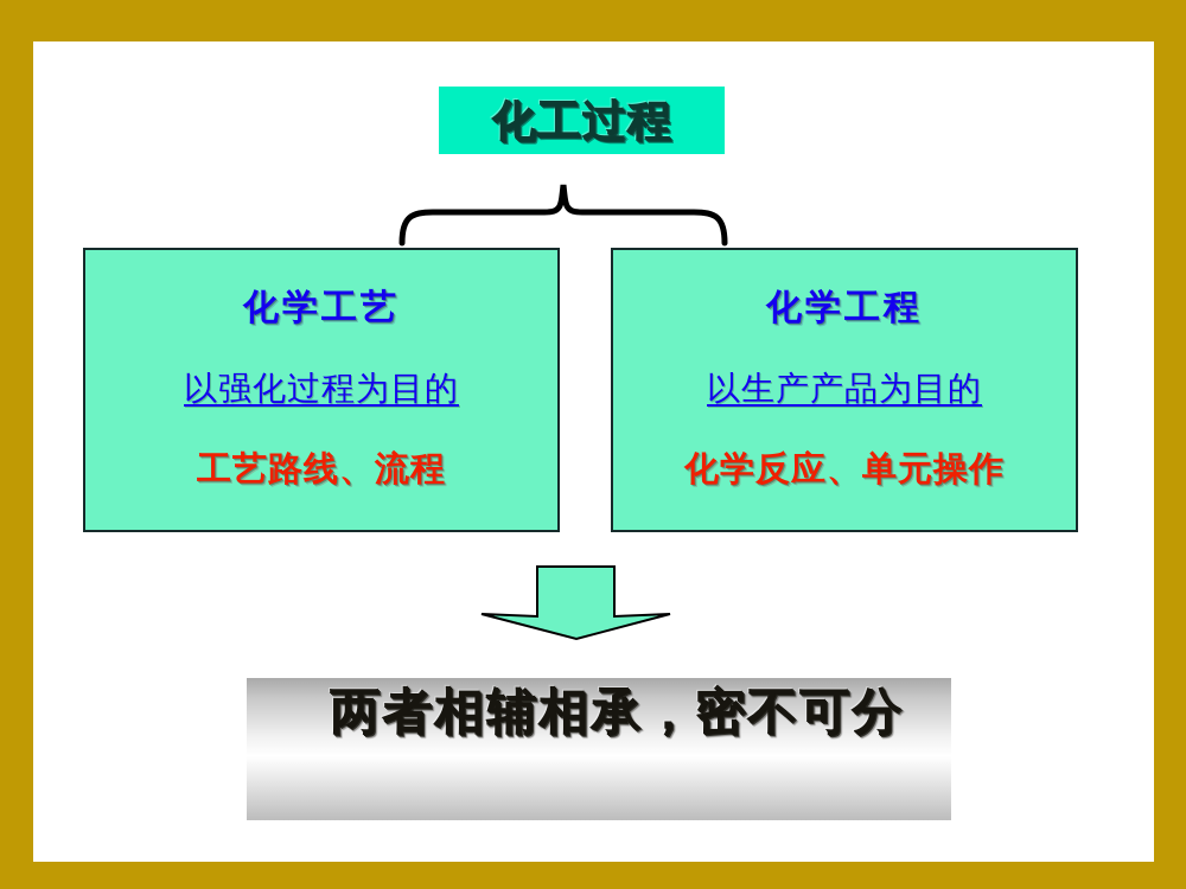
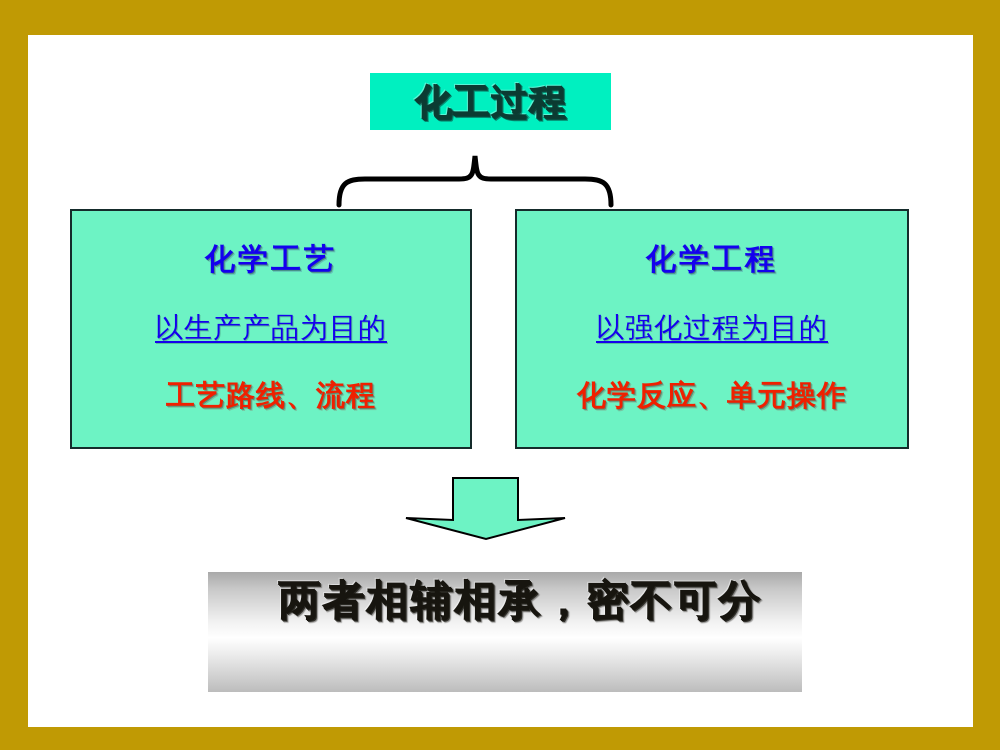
  化工过程
  化学工艺
- 以强化过程为目的
+ 以生产产品为目的
  工艺路线、流程
  化学工程
- 以生产产品为目的
+ 以强化过程为目的
  化学反应、单元操作
  两者相辅相承，密不可分
